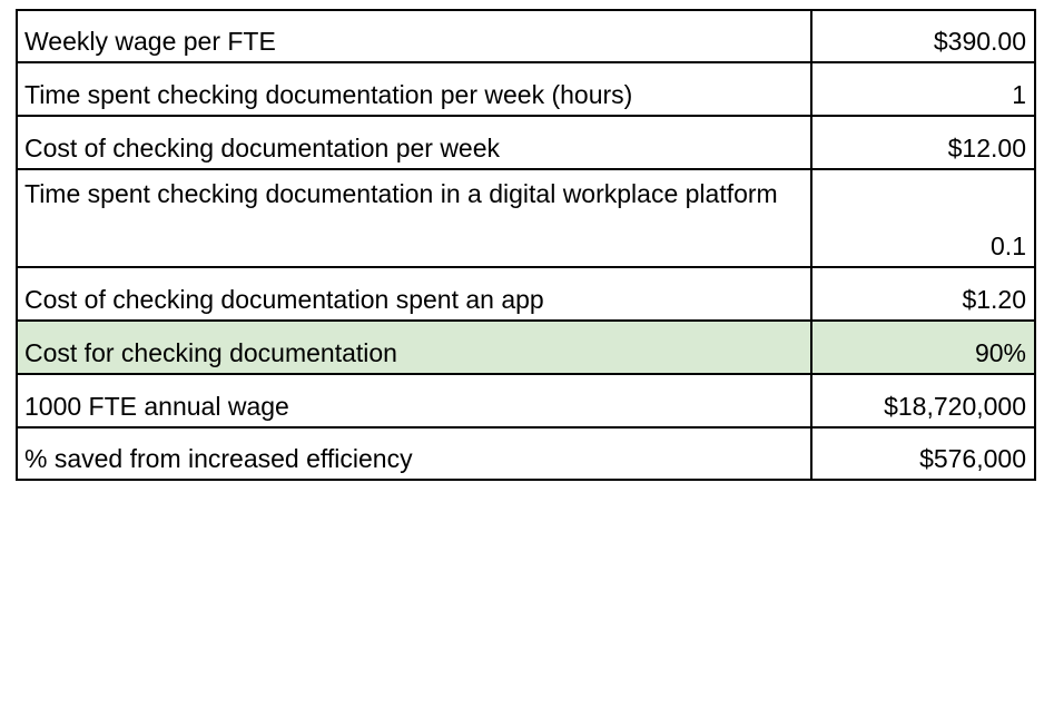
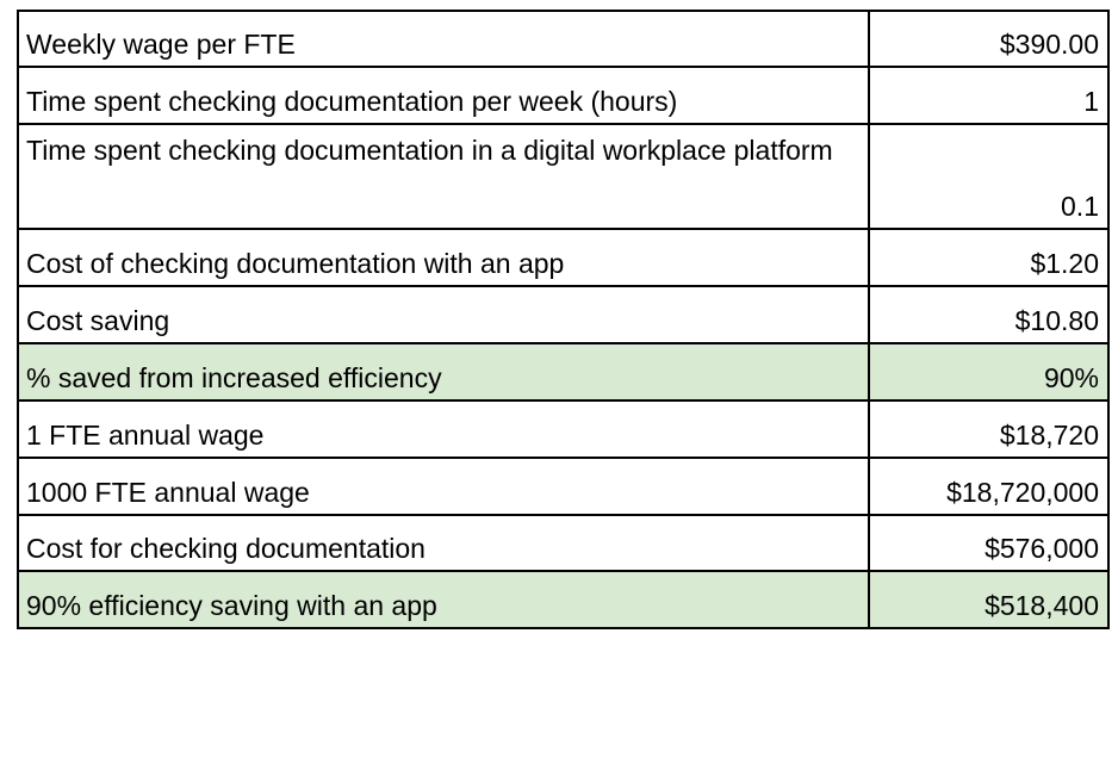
  Weekly wage per FTE	$390.00
  Time spent checking documentation per week (hours)	1
- Cost of checking documentation per week	$12.00
  Time spent checking documentation in a digital workplace platform	0.1
- Cost of checking documentation spent an app	$1.20
+ Cost of checking documentation with an app	$1.20
+ Cost saving	$10.80
- Cost for checking documentation	90%
+ % saved from increased efficiency	90%
+ 1 FTE annual wage	$18,720
  1000 FTE annual wage	$18,720,000
- % saved from increased efficiency	$576,000
+ Cost for checking documentation	$576,000
+ 90% efficiency saving with an app	$518,400
